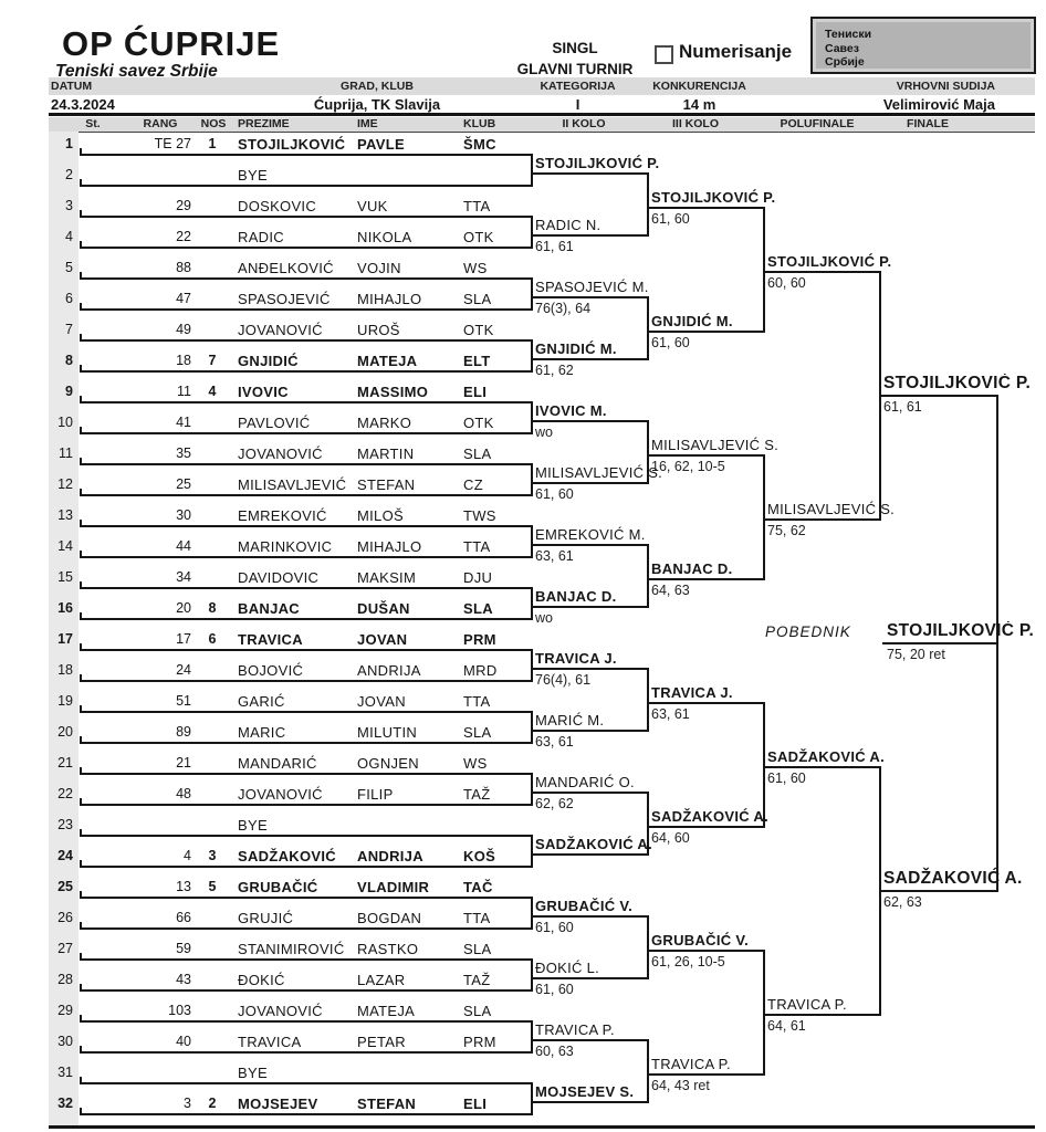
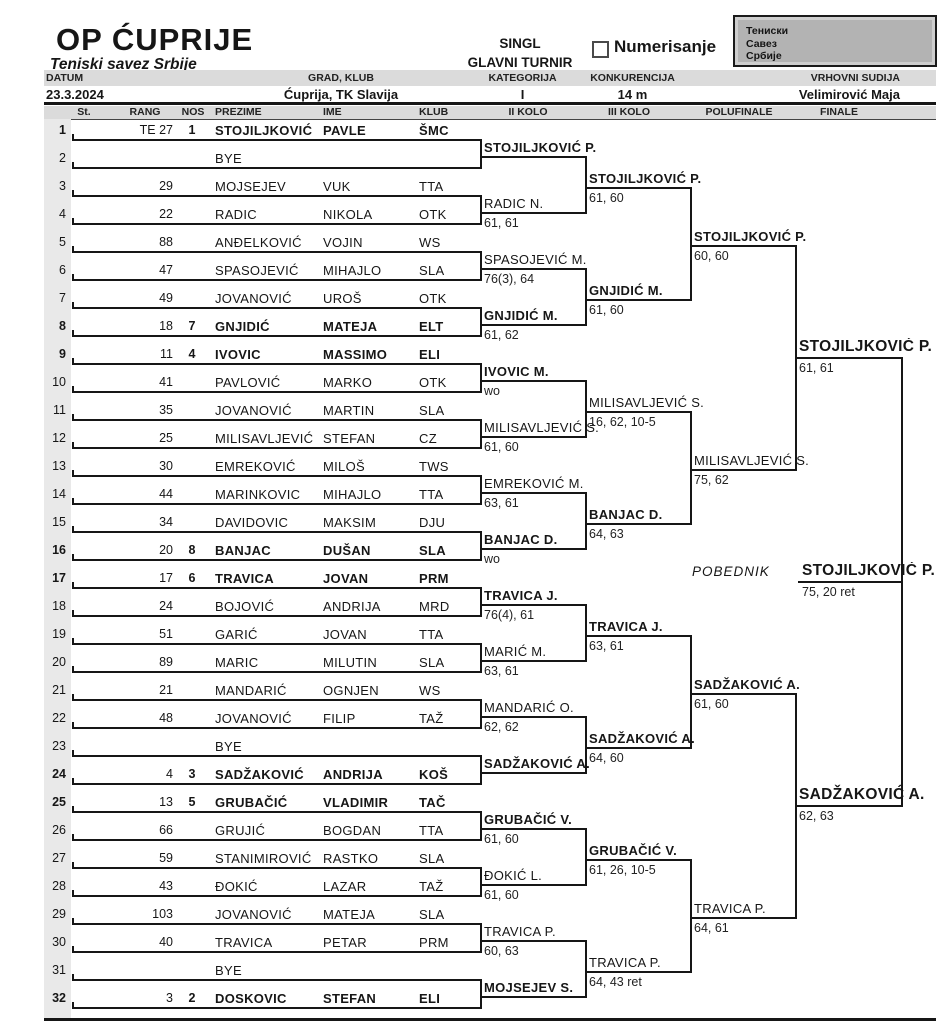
  OP ĆUPRIJE
  Teniski savez Srbije
  SINGL
  GLAVNI TURNIR
  Numerisanje
  Тениски
  Савез
  Србије
  DATUM
  GRAD, KLUB
  KATEGORIJA
  KONKURENCIJA
  VRHOVNI SUDIJA
- 24.3.2024
+ 23.3.2024
  Ćuprija, TK Slavija
  I
  14 m
  Velimirović Maja
  St.
  RANG
  NOS
  PREZIME
  IME
  KLUB
  II KOLO
  III KOLO
  POLUFINALE
  FINALE
  1
  TE 27
  1
  STOJILJKOVIĆ
  PAVLE
  ŠMC
  2
  BYE
  3
  29
- DOSKOVIC
+ MOJSEJEV
  VUK
  TTA
  4
  22
  RADIC
  NIKOLA
  OTK
  5
  88
  ANĐELKOVIĆ
  VOJIN
  WS
  6
  47
  SPASOJEVIĆ
  MIHAJLO
  SLA
  7
  49
  JOVANOVIĆ
  UROŠ
  OTK
  8
  18
  7
  GNJIDIĆ
  MATEJA
  ELT
  9
  11
  4
  IVOVIC
  MASSIMO
  ELI
  10
  41
  PAVLOVIĆ
  MARKO
  OTK
  11
  35
  JOVANOVIĆ
  MARTIN
  SLA
  12
  25
  MILISAVLJEVIĆ
  STEFAN
  CZ
  13
  30
  EMREKOVIĆ
  MILOŠ
  TWS
  14
  44
  MARINKOVIC
  MIHAJLO
  TTA
  15
  34
  DAVIDOVIC
  MAKSIM
  DJU
  16
  20
  8
  BANJAC
  DUŠAN
  SLA
  17
  17
  6
  TRAVICA
  JOVAN
  PRM
  18
  24
  BOJOVIĆ
  ANDRIJA
  MRD
  19
  51
  GARIĆ
  JOVAN
  TTA
  20
  89
  MARIC
  MILUTIN
  SLA
  21
  21
  MANDARIĆ
  OGNJEN
  WS
  22
  48
  JOVANOVIĆ
  FILIP
  TAŽ
  23
  BYE
  24
  4
  3
  SADŽAKOVIĆ
  ANDRIJA
  KOŠ
  25
  13
  5
  GRUBAČIĆ
  VLADIMIR
  TAČ
  26
  66
  GRUJIĆ
  BOGDAN
  TTA
  27
  59
  STANIMIROVIĆ
  RASTKO
  SLA
  28
  43
  ĐOKIĆ
  LAZAR
  TAŽ
  29
  103
  JOVANOVIĆ
  MATEJA
  SLA
  30
  40
  TRAVICA
  PETAR
  PRM
  31
  BYE
  32
  3
  2
- MOJSEJEV
+ DOSKOVIC
  STEFAN
  ELI
  STOJILJKOVIĆ P.
  RADIC N.
  61, 61
  SPASOJEVIĆ M.
  76(3), 64
  GNJIDIĆ M.
  61, 62
  IVOVIC M.
  wo
  MILISAVLJEVIĆ S.
  61, 60
  EMREKOVIĆ M.
  63, 61
  BANJAC D.
  wo
  TRAVICA J.
  76(4), 61
  MARIĆ M.
  63, 61
  MANDARIĆ O.
  62, 62
  SADŽAKOVIĆ A.
  GRUBAČIĆ V.
  61, 60
  ĐOKIĆ L.
  61, 60
  TRAVICA P.
  60, 63
  MOJSEJEV S.
  STOJILJKOVIĆ P.
  61, 60
  GNJIDIĆ M.
  61, 60
  MILISAVLJEVIĆ S.
  16, 62, 10-5
  BANJAC D.
  64, 63
  TRAVICA J.
  63, 61
  SADŽAKOVIĆ A.
  64, 60
  GRUBAČIĆ V.
  61, 26, 10-5
  TRAVICA P.
  64, 43 ret
  STOJILJKOVIĆ P.
  60, 60
  MILISAVLJEVIĆ S.
  75, 62
  SADŽAKOVIĆ A.
  61, 60
  TRAVICA P.
  64, 61
  STOJILJKOVIĆ P.
  61, 61
  SADŽAKOVIĆ A.
  62, 63
  POBEDNIK
  STOJILJKOVIĆ P.
  75, 20 ret
